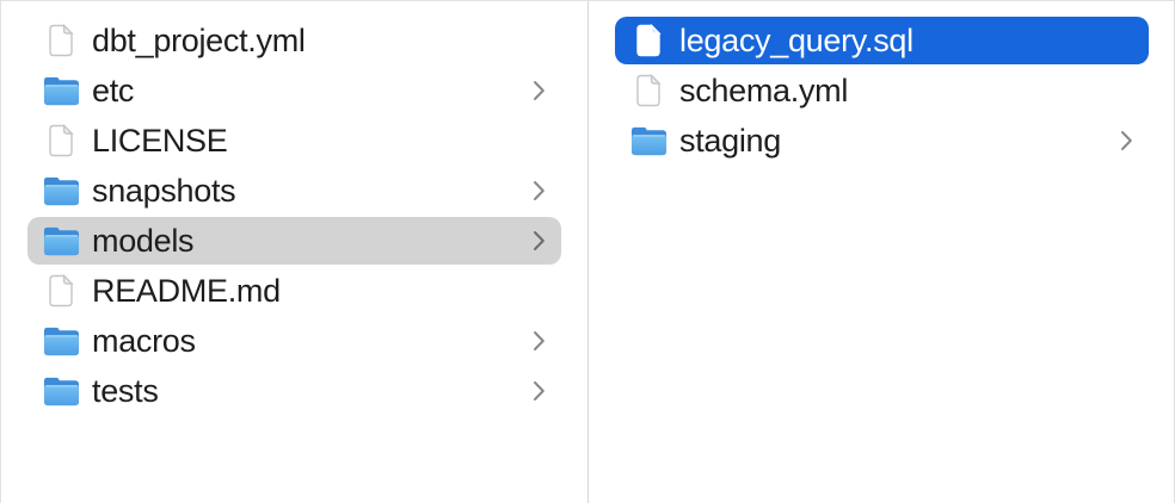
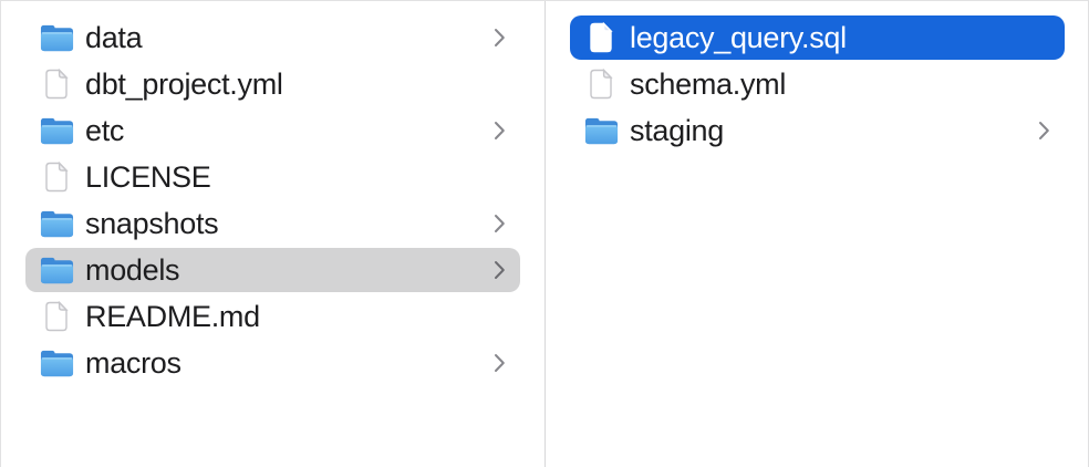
+ data
  dbt_project.yml
  etc
  LICENSE
  snapshots
  models
  README.md
  macros
- tests
  legacy_query.sql
  schema.yml
  staging
